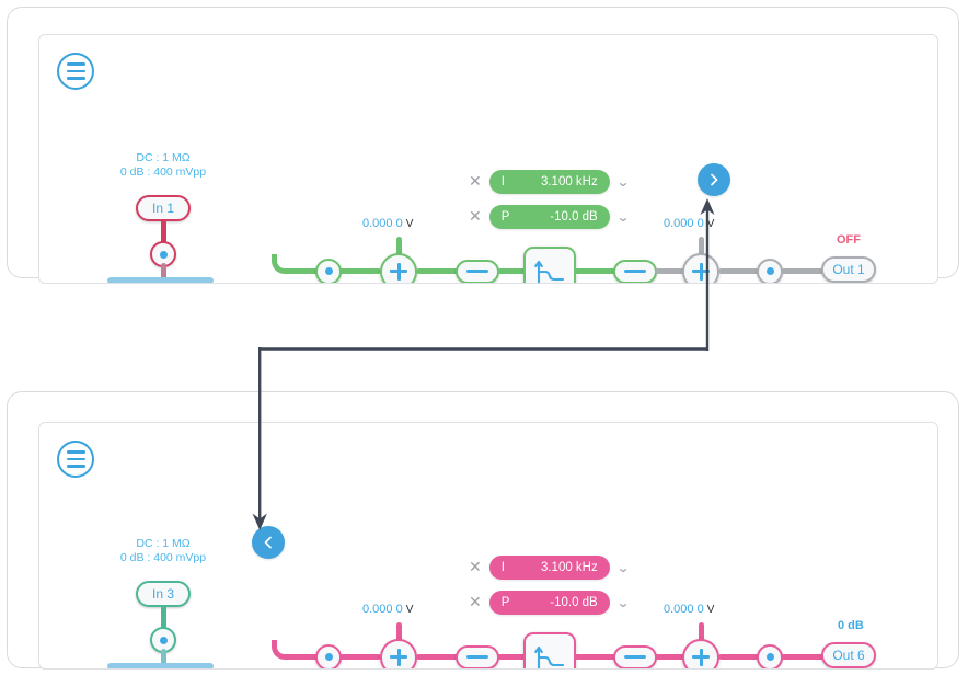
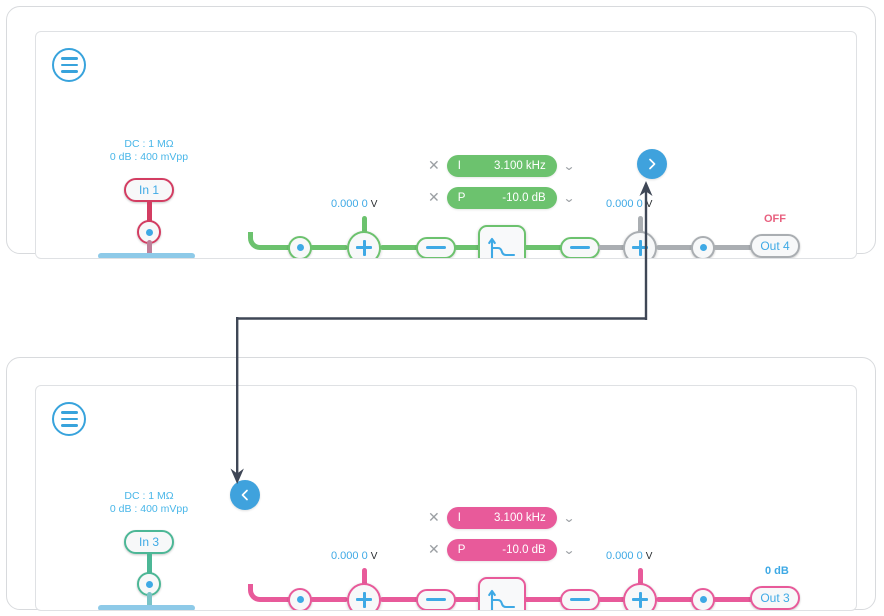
  DC : 1 MΩ
  0 dB : 400 mVpp
  In 1
  0.000 0 V
  0.000 0 V
  OFF
- Out 1
+ Out 4
  ✕
  I
  3.100 kHz
  ⌄
  ✕
  P
  -10.0 dB
  ⌄
  DC : 1 MΩ
  0 dB : 400 mVpp
  In 3
  0.000 0 V
  0.000 0 V
  0 dB
- Out 6
+ Out 3
  ✕
  I
  3.100 kHz
  ⌄
  ✕
  P
  -10.0 dB
  ⌄
